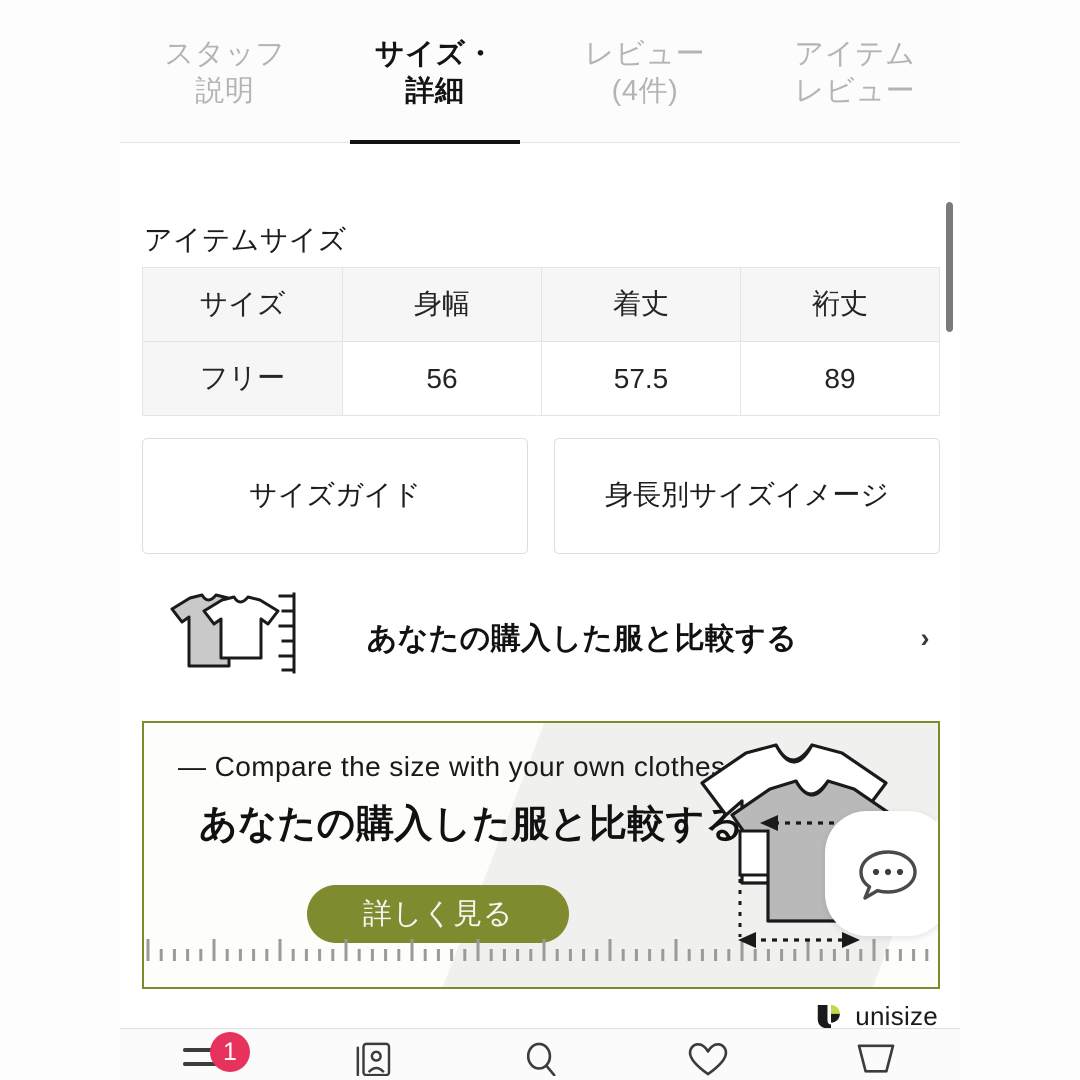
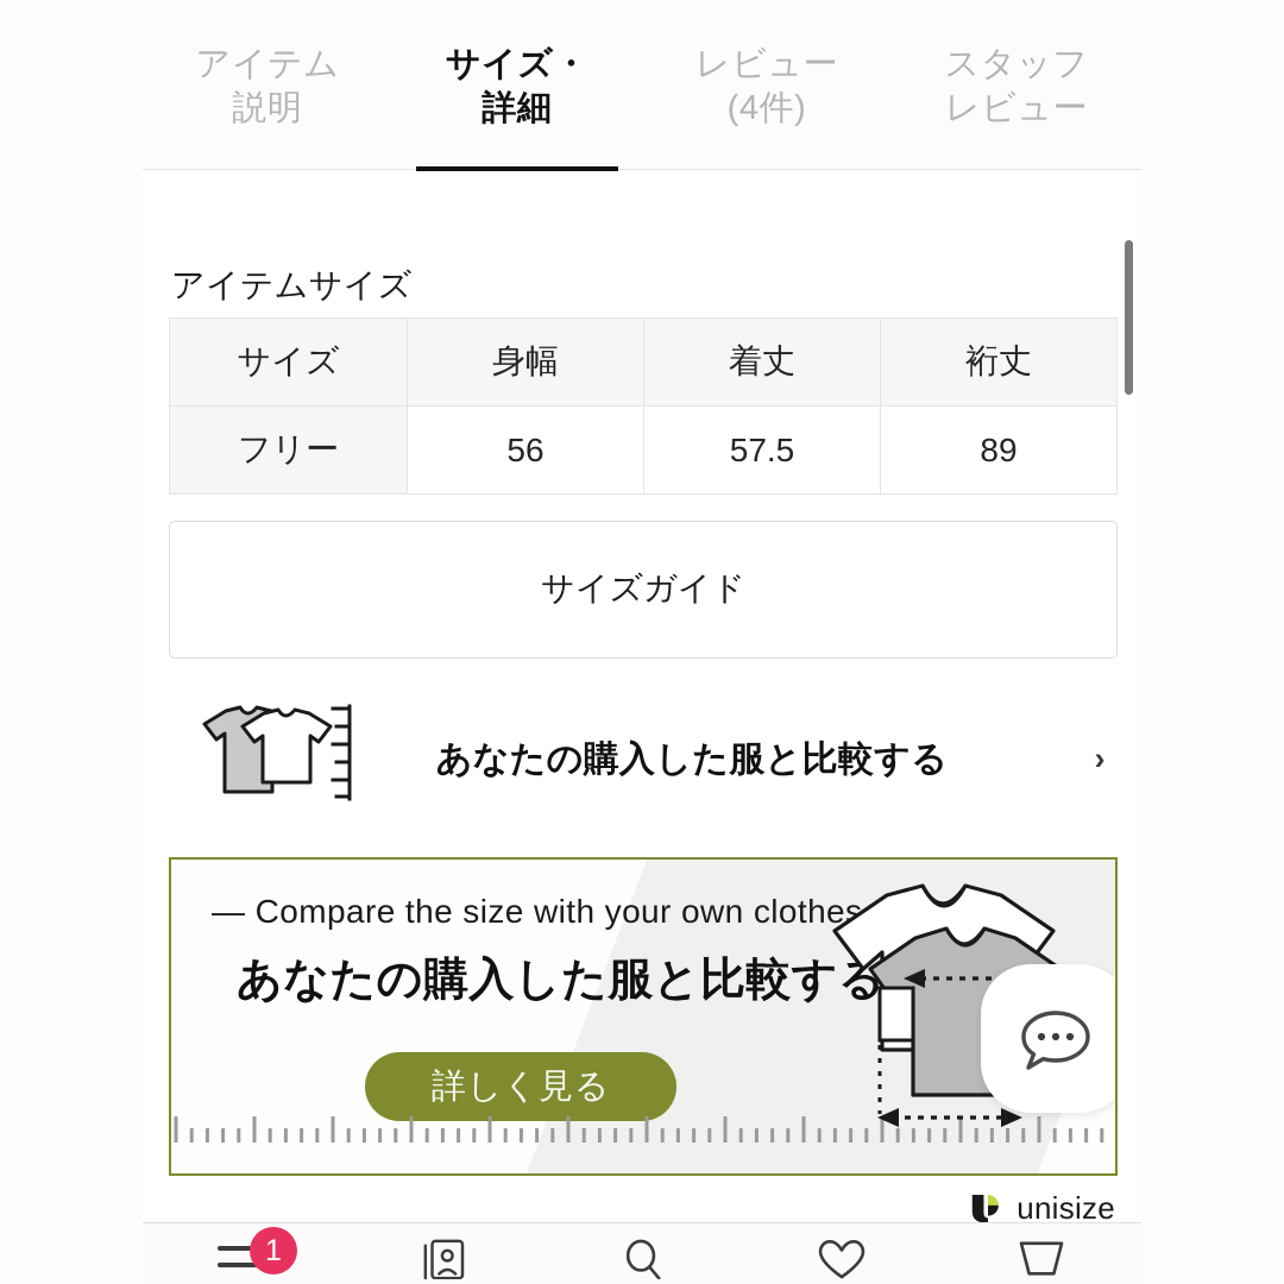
- スタッフ
+ アイテム
  説明
  サイズ・
  詳細
  レビュー
  (4件)
- アイテム
+ スタッフ
  レビュー
  アイテムサイズ
  サイズ	身幅	着丈	裄丈
  フリー	56	57.5	89
  サイズガイド
- 身長別サイズイメージ
  あなたの購入した服と比較する
  ›
  — Compare the size with your own clothes
  あなたの購入した服と比較する
  詳しく見る
  unisize
  1
